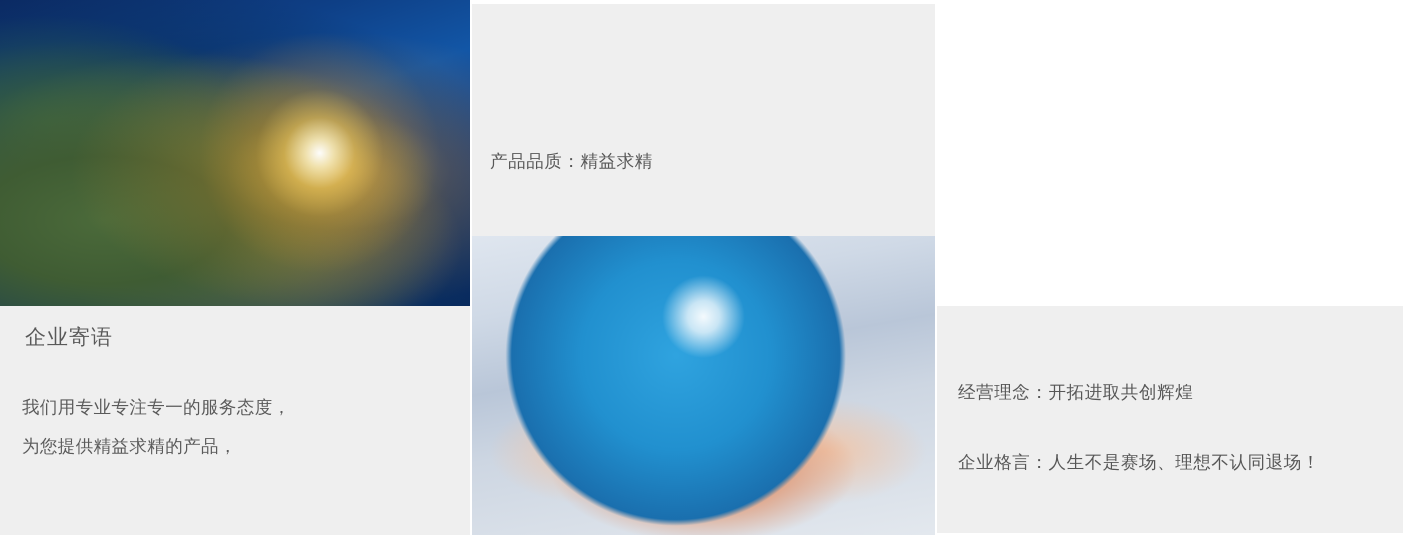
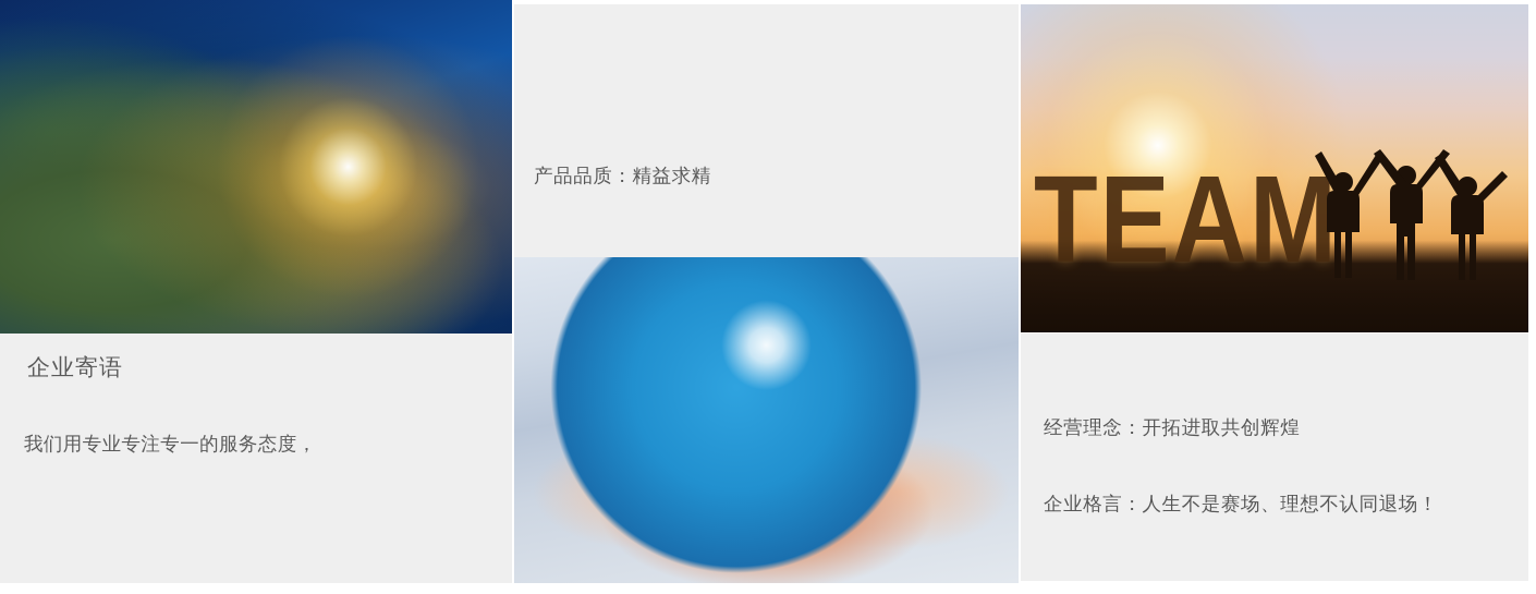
  企业寄语
  我们用专业专注专一的服务态度，
- 为您提供精益求精的产品，
  产品品质：精益求精
+ TEAM
  经营理念：开拓进取共创辉煌
  企业格言：人生不是赛场、理想不认同退场！
